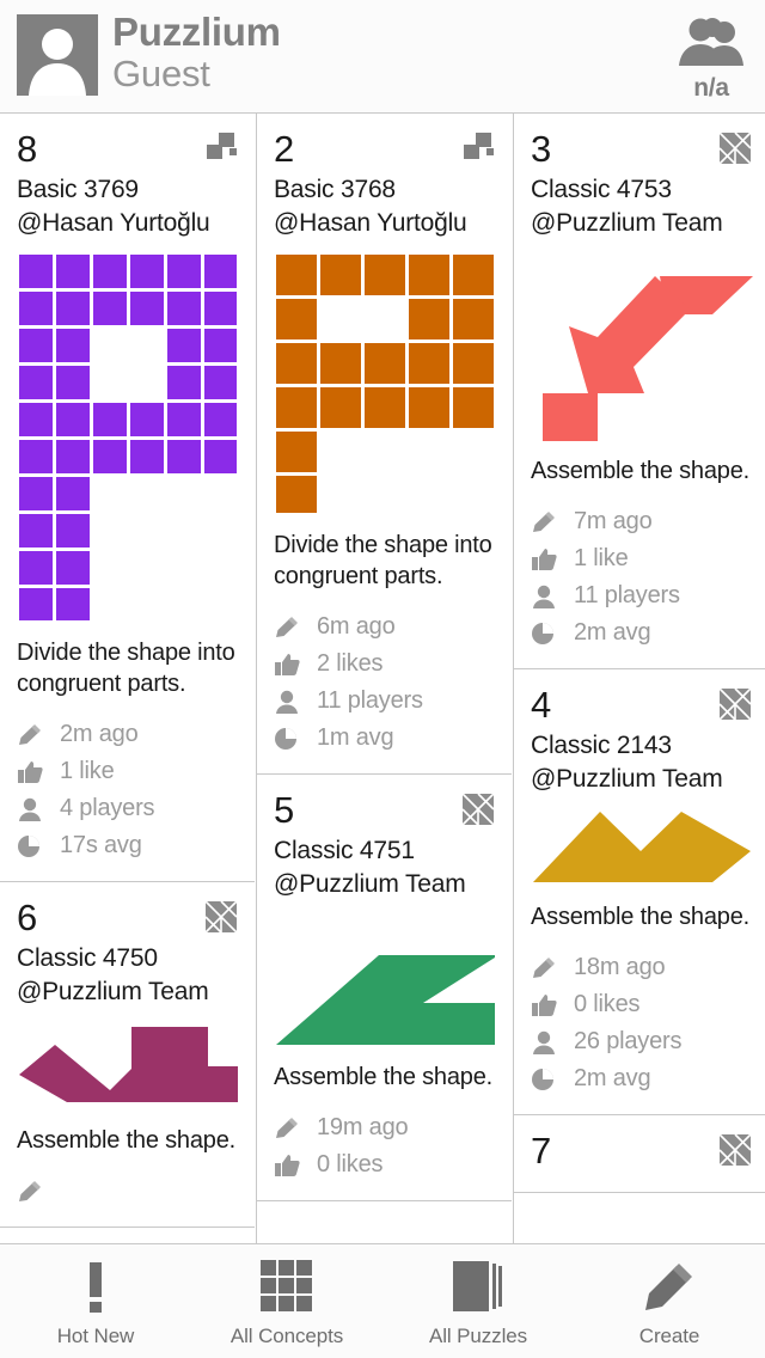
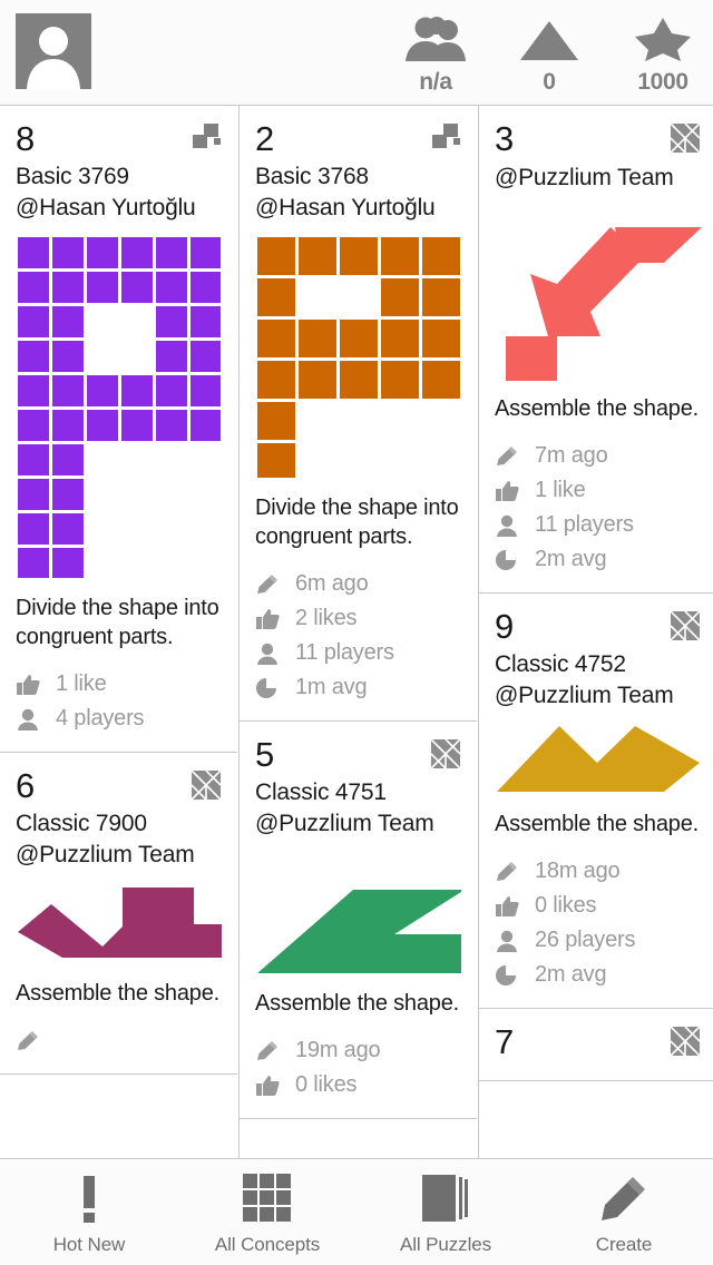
- Puzzlium
- Guest
  n/a
+ 0
+ 1000
  8
  Basic 3769
  @Hasan Yurtoğlu
  Divide the shape into congruent parts.
- 2m ago
  1 like
  4 players
- 17s avg
  6
- Classic 4750
+ Classic 7900
  @Puzzlium Team
  Assemble the shape.
  2
  Basic 3768
  @Hasan Yurtoğlu
  Divide the shape into congruent parts.
  6m ago
  2 likes
  11 players
  1m avg
  5
  Classic 4751
  @Puzzlium Team
  Assemble the shape.
  19m ago
  0 likes
  3
- Classic 4753
  @Puzzlium Team
  Assemble the shape.
  7m ago
  1 like
  11 players
  2m avg
- 4
+ 9
- Classic 2143
+ Classic 4752
  @Puzzlium Team
  Assemble the shape.
  18m ago
  0 likes
  26 players
  2m avg
  7
  Hot New
  All Concepts
  All Puzzles
  Create
